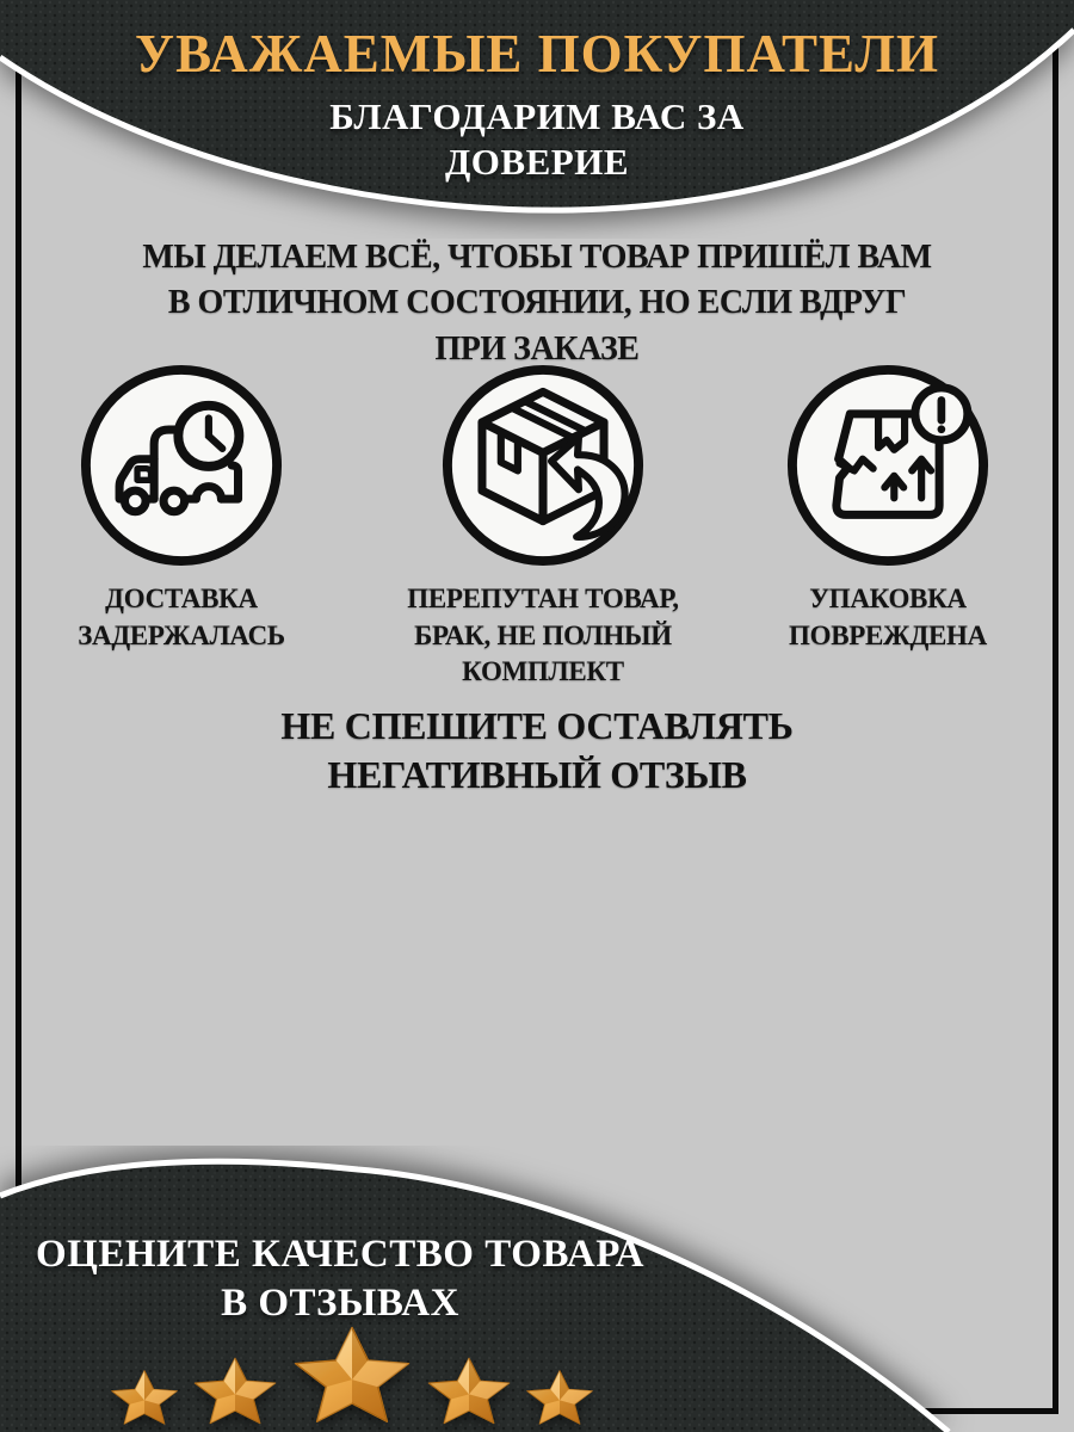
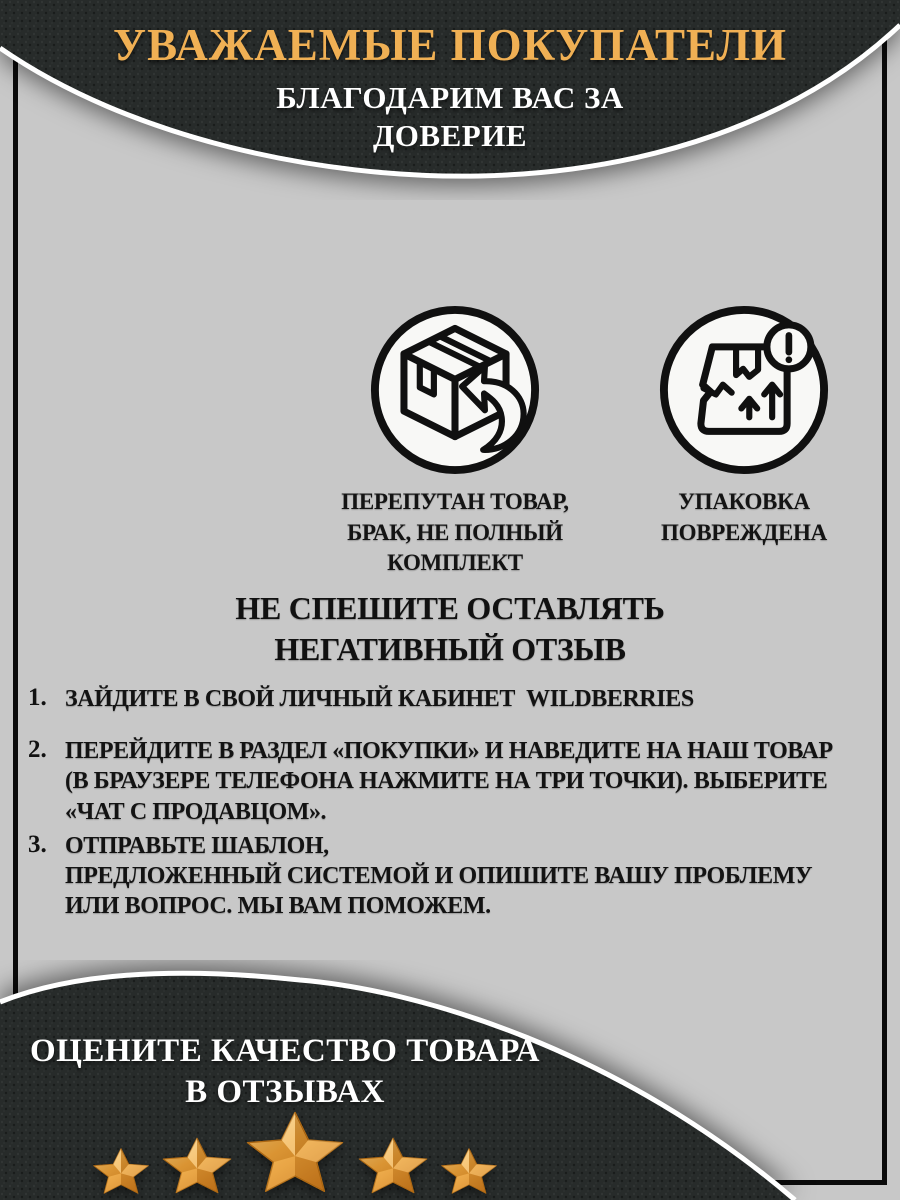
  УВАЖАЕМЫЕ ПОКУПАТЕЛИ
  БЛАГОДАРИМ ВАС ЗА
  ДОВЕРИЕ
- МЫ ДЕЛАЕМ ВСЁ, ЧТОБЫ ТОВАР ПРИШЁЛ ВАМ
- В ОТЛИЧНОМ СОСТОЯНИИ, НО ЕСЛИ ВДРУГ
- ПРИ ЗАКАЗЕ
- ДОСТАВКА
- ЗАДЕРЖАЛАСЬ
  ПЕРЕПУТАН ТОВАР,
  БРАК, НЕ ПОЛНЫЙ
  КОМПЛЕКТ
  УПАКОВКА
  ПОВРЕЖДЕНА
  НЕ СПЕШИТЕ ОСТАВЛЯТЬ
  НЕГАТИВНЫЙ ОТЗЫВ
+ 1.
+ ЗАЙДИТЕ В СВОЙ ЛИЧНЫЙ КАБИНЕТ WILDBERRIES
+ 2.
+ ПЕРЕЙДИТЕ В РАЗДЕЛ «ПОКУПКИ» И НАВЕДИТЕ НА НАШ ТОВАР
+ (В БРАУЗЕРЕ ТЕЛЕФОНА НАЖМИТЕ НА ТРИ ТОЧКИ). ВЫБЕРИТЕ
+ «ЧАТ С ПРОДАВЦОМ».
+ 3.
+ ОТПРАВЬТЕ ШАБЛОН,
+ ПРЕДЛОЖЕННЫЙ СИСТЕМОЙ И ОПИШИТЕ ВАШУ ПРОБЛЕМУ
+ ИЛИ ВОПРОС. МЫ ВАМ ПОМОЖЕМ.
  ОЦЕНИТЕ КАЧЕСТВО ТОВАРА
  В ОТЗЫВАХ
